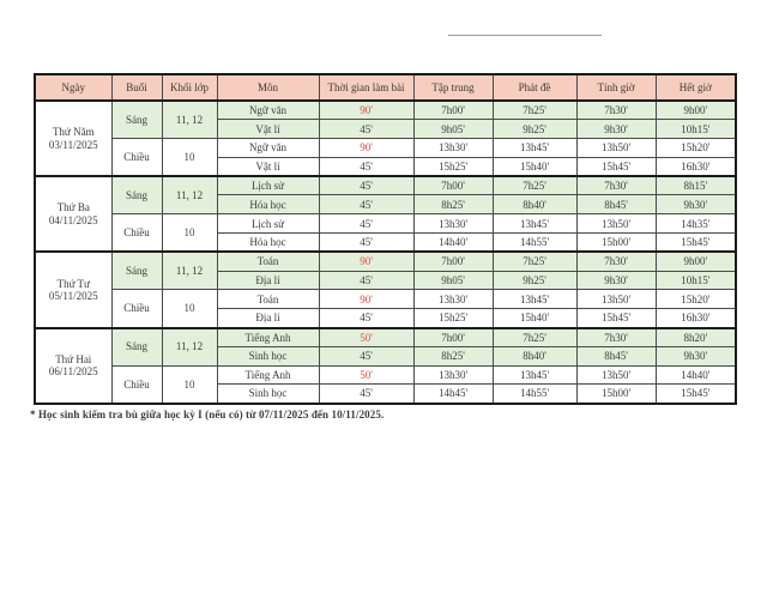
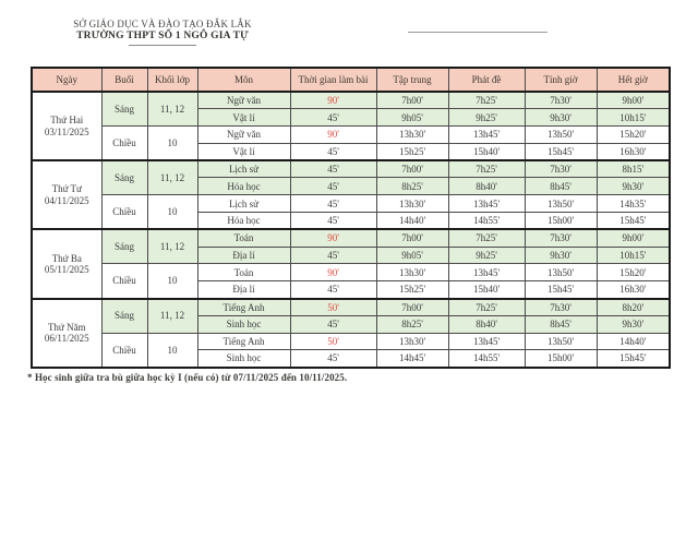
+ SỞ GIÁO DỤC VÀ ĐÀO TẠO ĐẮK LẮK
+ TRƯỜNG THPT SỐ 1 NGÔ GIA TỰ
  Ngày	Buổi	Khối lớp	Môn	Thời gian làm bài	Tập trung	Phát đề	Tính giờ	Hết giờ
- Thứ Năm03/11/2025	Sáng	11, 12	Ngữ văn	90'	7h00'	7h25'	7h30'	9h00'
+ Thứ Hai03/11/2025	Sáng	11, 12	Ngữ văn	90'	7h00'	7h25'	7h30'	9h00'
  Vật lí	45'	9h05'	9h25'	9h30'	10h15'
  Chiều	10	Ngữ văn	90'	13h30'	13h45'	13h50'	15h20'
  Vật lí	45'	15h25'	15h40'	15h45'	16h30'
- Thứ Ba04/11/2025	Sáng	11, 12	Lịch sử	45'	7h00'	7h25'	7h30'	8h15'
+ Thứ Tư04/11/2025	Sáng	11, 12	Lịch sử	45'	7h00'	7h25'	7h30'	8h15'
  Hóa học	45'	8h25'	8h40'	8h45'	9h30'
  Chiều	10	Lịch sử	45'	13h30'	13h45'	13h50'	14h35'
  Hóa học	45'	14h40'	14h55'	15h00'	15h45'
- Thứ Tư05/11/2025	Sáng	11, 12	Toán	90'	7h00'	7h25'	7h30'	9h00'
+ Thứ Ba05/11/2025	Sáng	11, 12	Toán	90'	7h00'	7h25'	7h30'	9h00'
  Địa lí	45'	9h05'	9h25'	9h30'	10h15'
  Chiều	10	Toán	90'	13h30'	13h45'	13h50'	15h20'
  Địa lí	45'	15h25'	15h40'	15h45'	16h30'
- Thứ Hai06/11/2025	Sáng	11, 12	Tiếng Anh	50'	7h00'	7h25'	7h30'	8h20'
+ Thứ Năm06/11/2025	Sáng	11, 12	Tiếng Anh	50'	7h00'	7h25'	7h30'	8h20'
  Sinh học	45'	8h25'	8h40'	8h45'	9h30'
  Chiều	10	Tiếng Anh	50'	13h30'	13h45'	13h50'	14h40'
  Sinh học	45'	14h45'	14h55'	15h00'	15h45'
- * Học sinh kiểm tra bù giữa học kỳ I (nếu có) từ 07/11/2025 đến 10/11/2025.
+ * Học sinh giữa tra bù giữa học kỳ I (nếu có) từ 07/11/2025 đến 10/11/2025.
